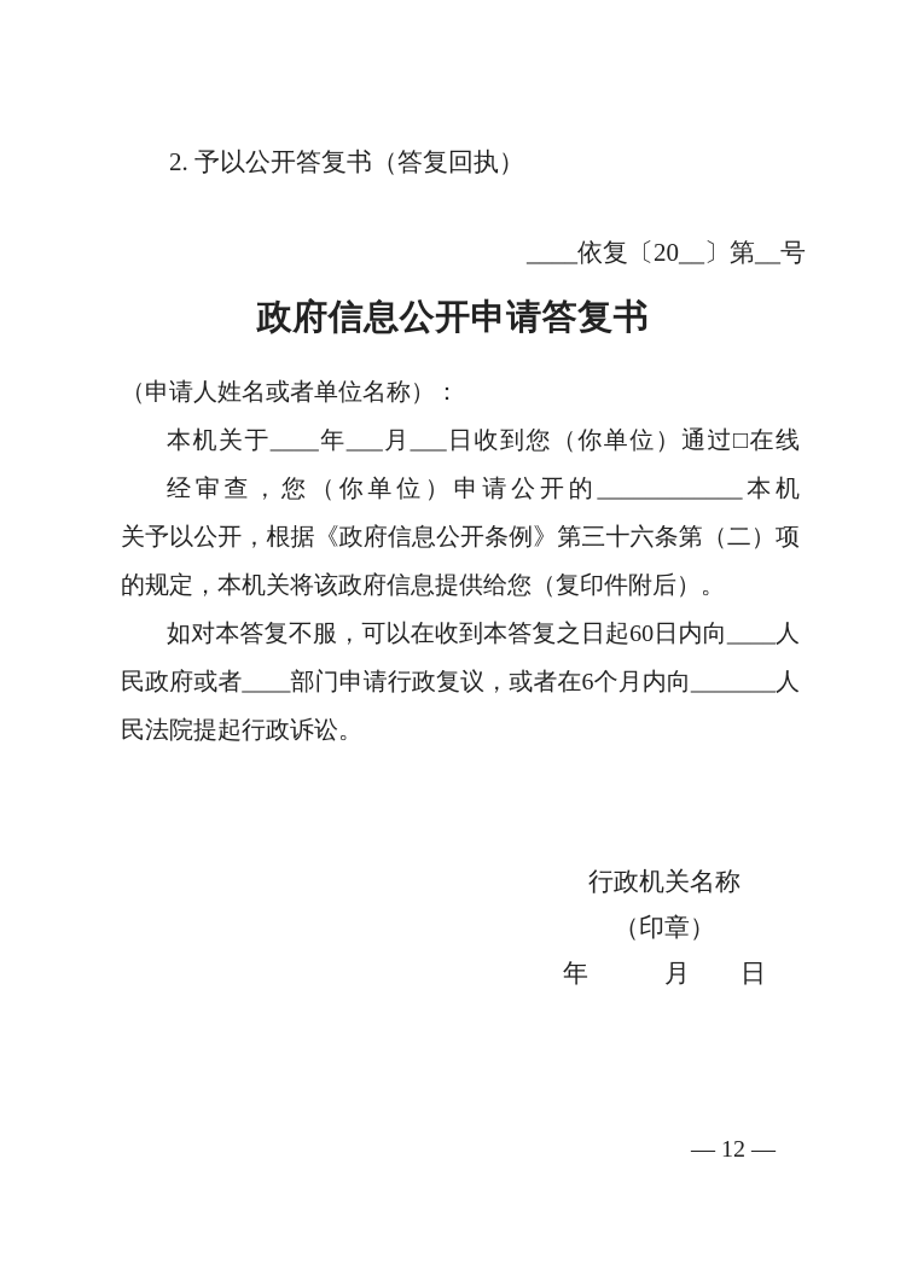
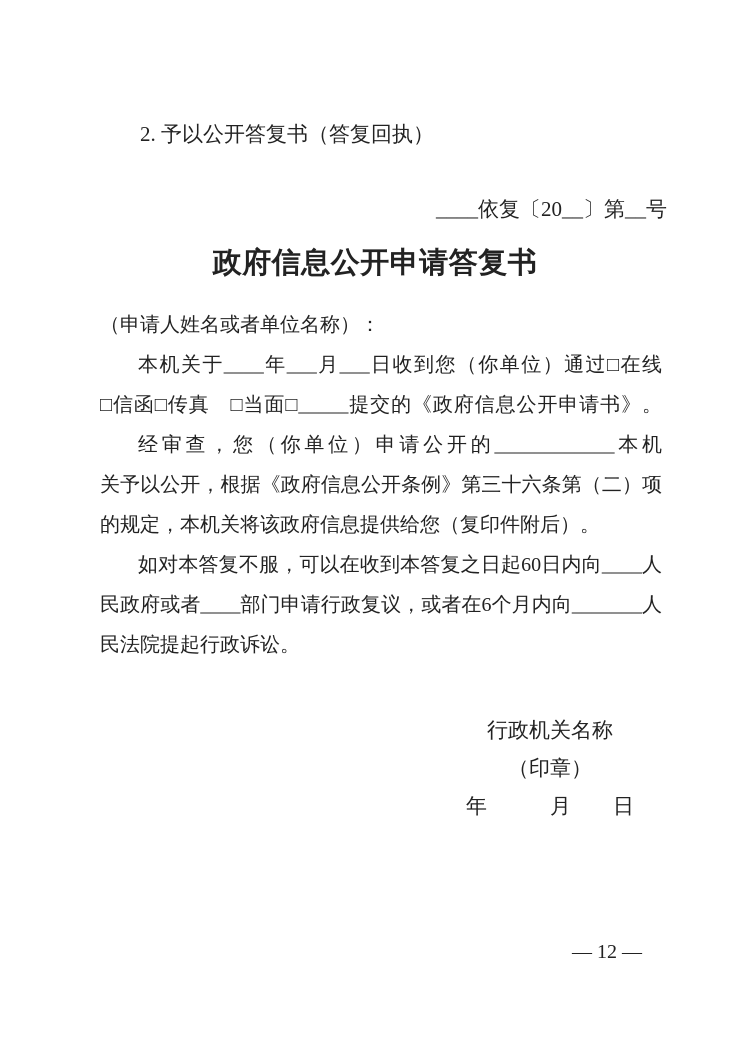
  2. 予以公开答复书（答复回执）
  ____依复〔20__〕第__号
  政府信息公开申请答复书
  （申请人姓名或者单位名称）：
  本机关于____年___月___日收到您（你单位）通过□在线
+ □信函□传真 □当面□_____提交的《政府信息公开申请书》。
  经审查，您（你单位）申请公开的____________本机
  关予以公开，根据《政府信息公开条例》第三十六条第（二）项
  的规定，本机关将该政府信息提供给您（复印件附后）。
  如对本答复不服，可以在收到本答复之日起60日内向____人
  民政府或者____部门申请行政复议，或者在6个月内向_______人
  民法院提起行政诉讼。
  行政机关名称
  （印章）
  年 月 日
  — 12 —
